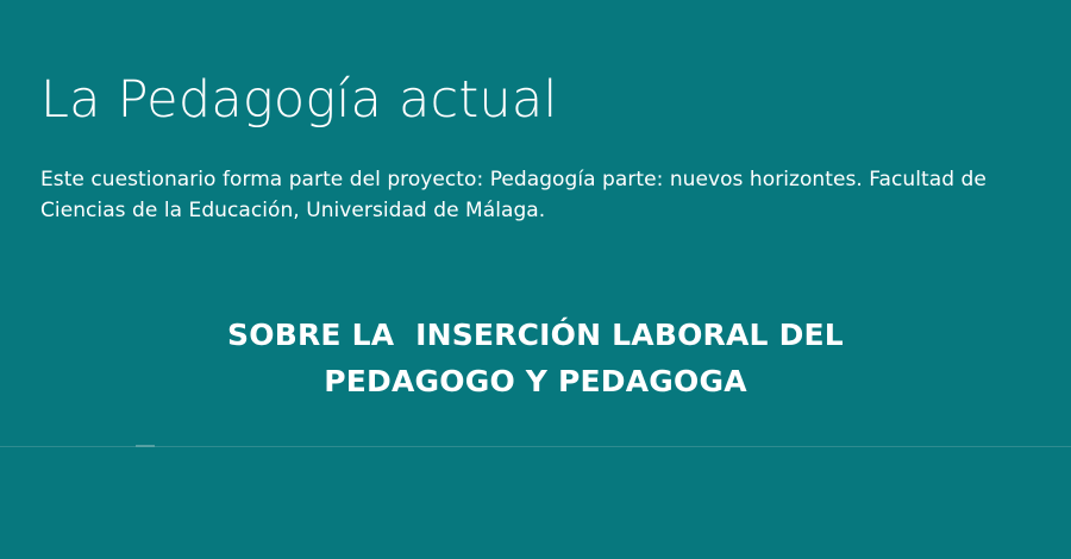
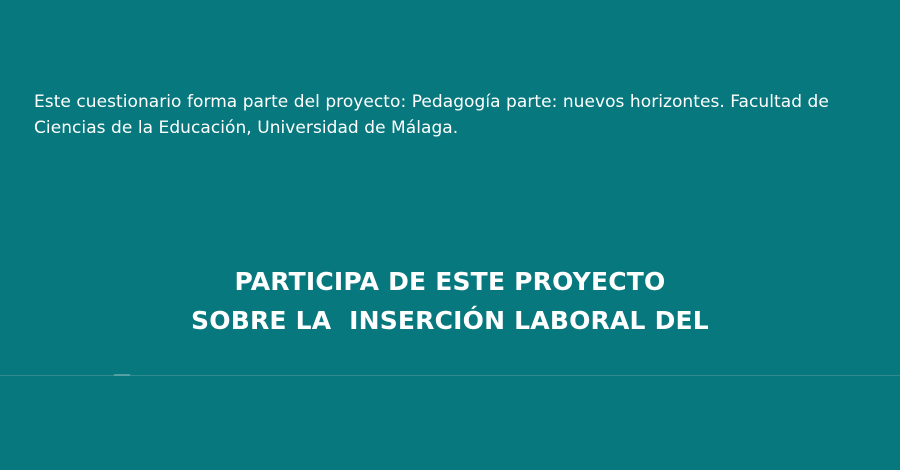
- La Pedagogía actual
  Este cuestionario forma parte del proyecto: Pedagogía parte: nuevos horizontes. Facultad de Ciencias de la Educación, Universidad de Málaga.
+ PARTICIPA DE ESTE PROYECTO
  SOBRE LA INSERCIÓN LABORAL DEL
- PEDAGOGO Y PEDAGOGA
